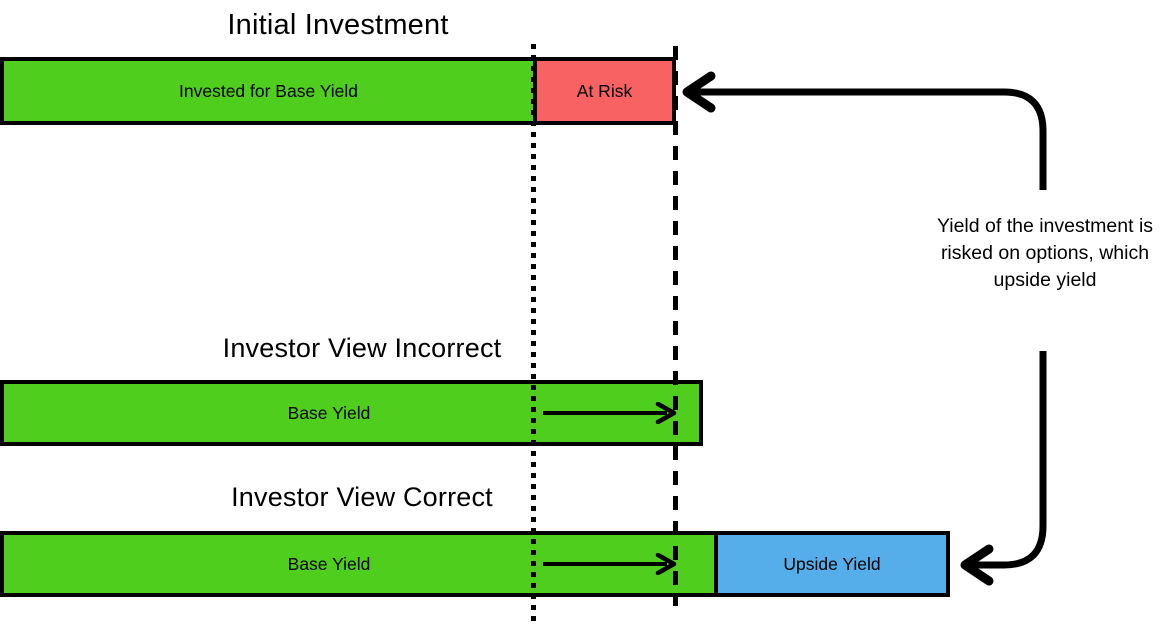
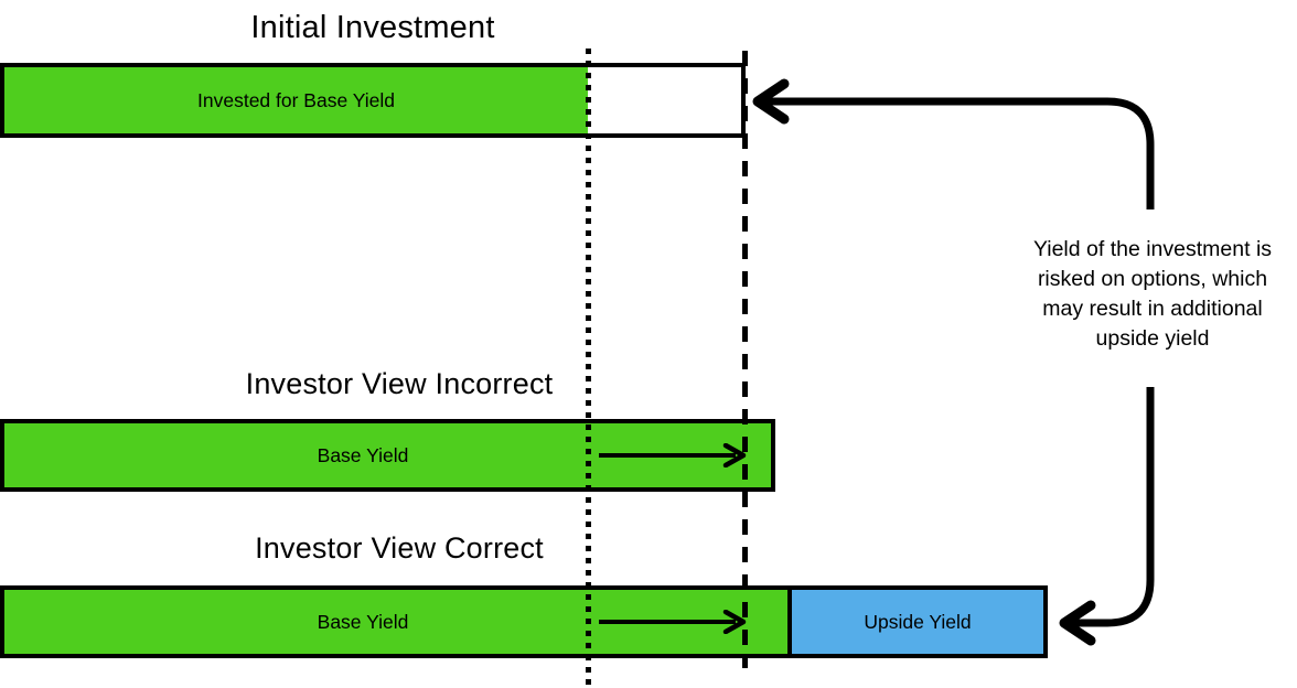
  Initial Investment
  Invested for Base Yield
- At Risk
  Investor View Incorrect
  Base Yield
  Investor View Correct
  Base Yield
  Upside Yield
  Yield of the investment is
  risked on options, which
+ may result in additional
  upside yield
